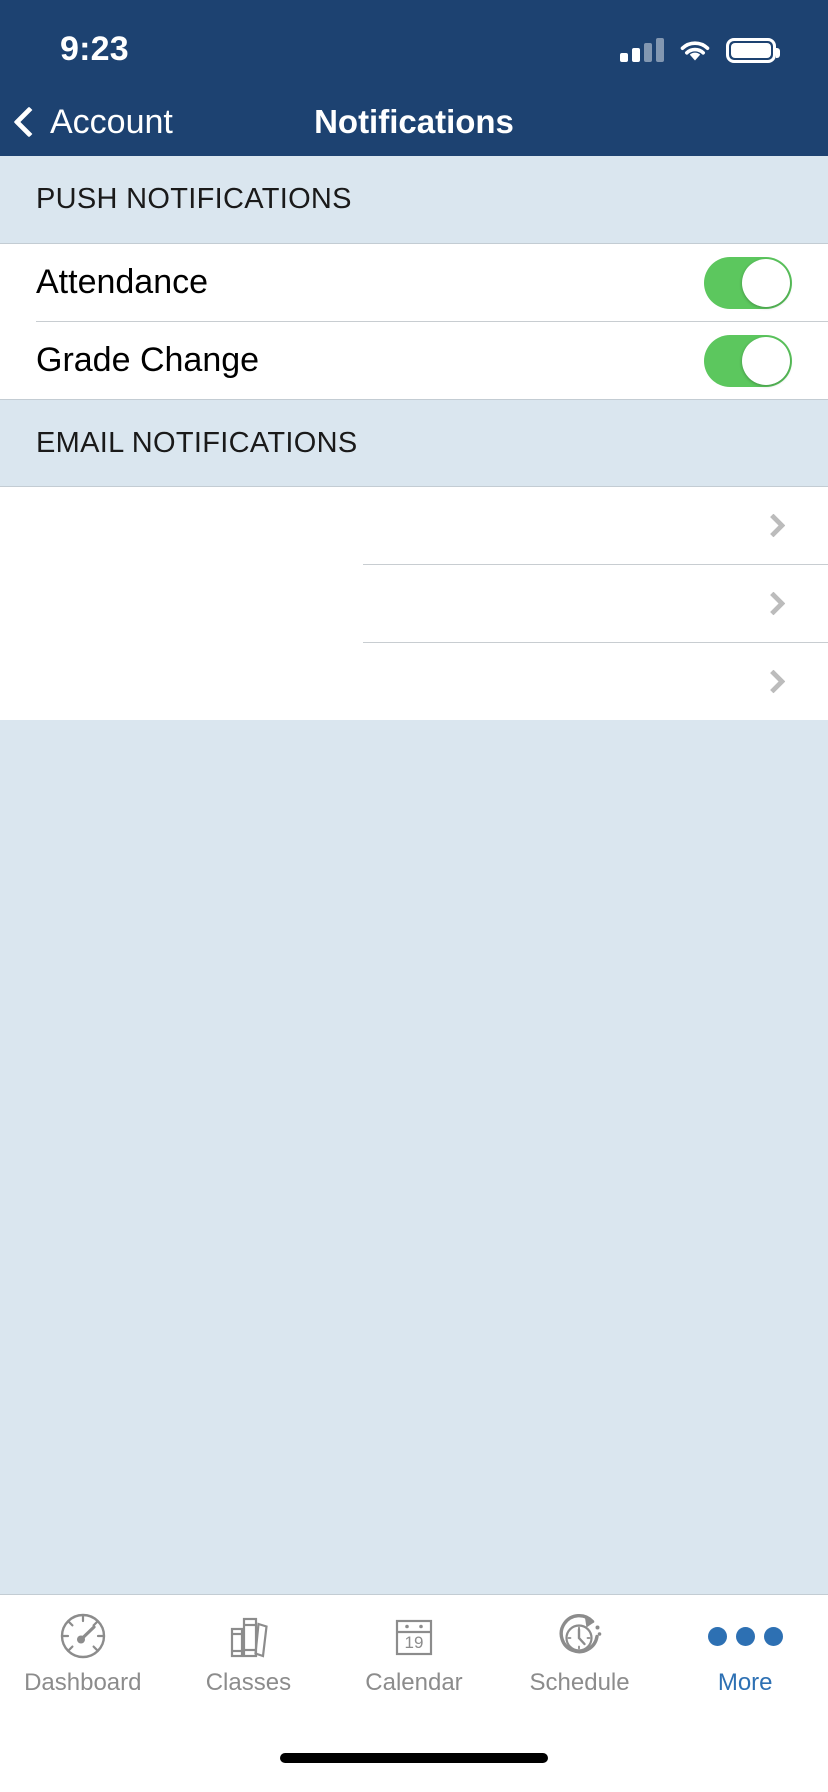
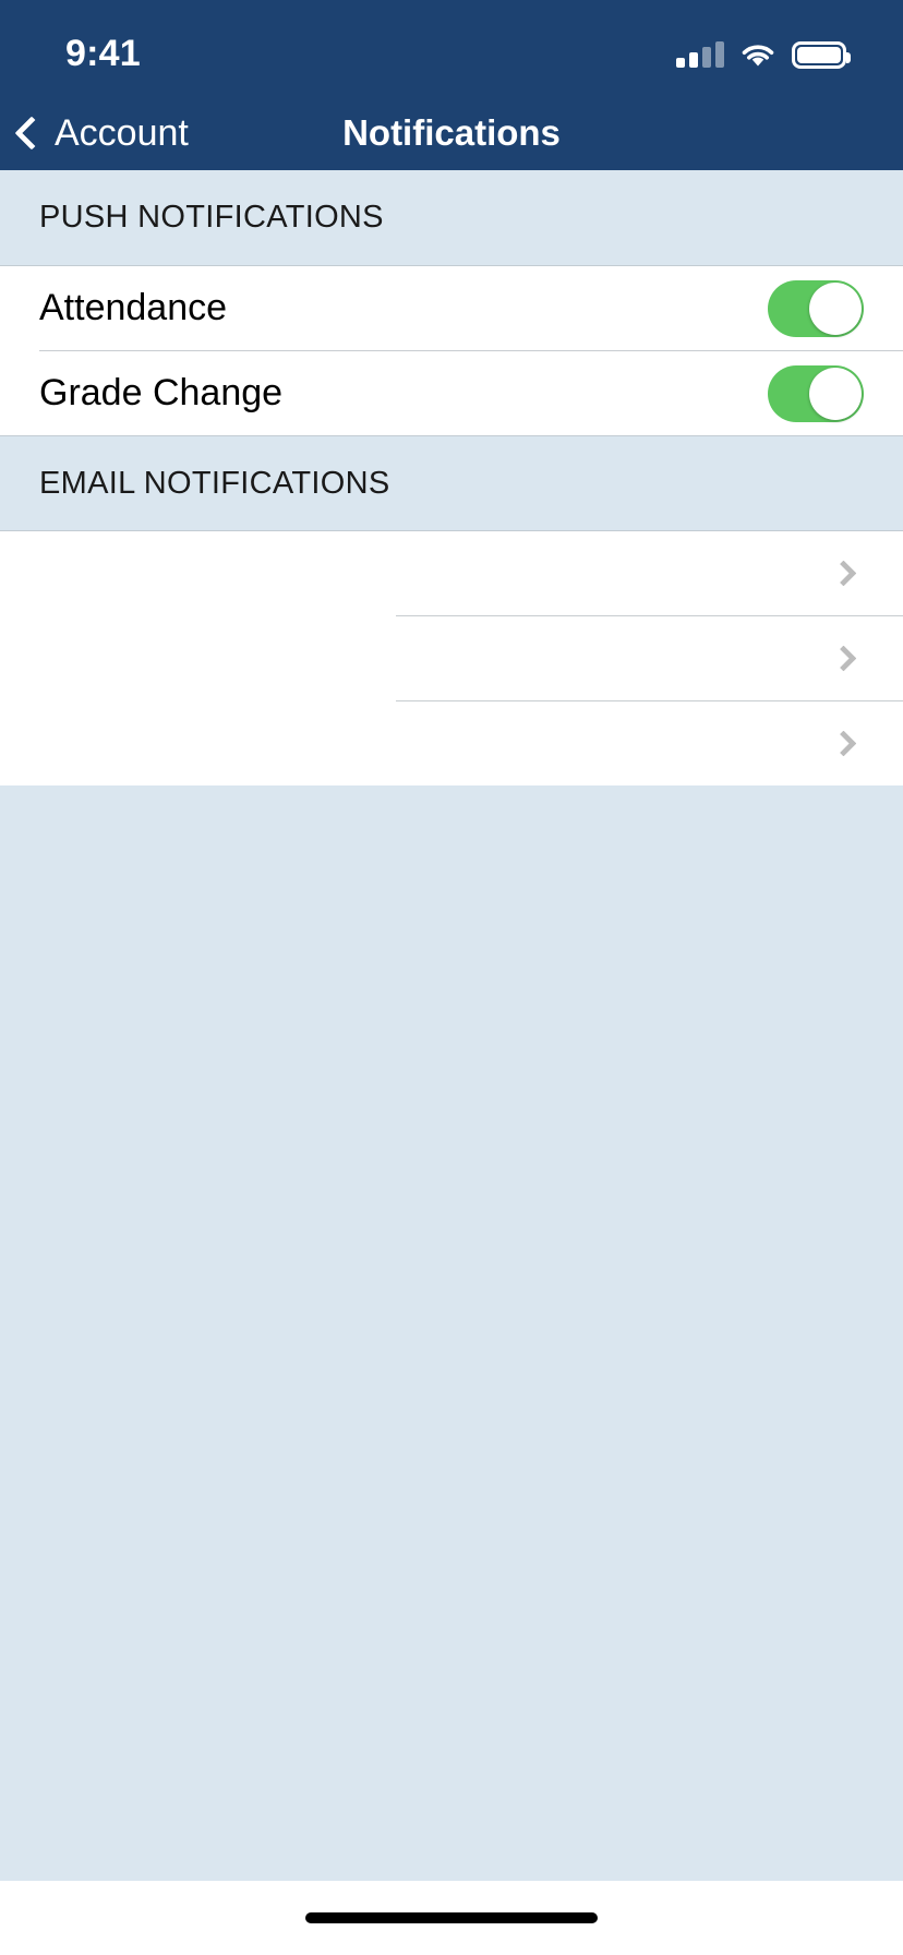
- 9:23
+ 9:41
  Account
  Notifications
  PUSH NOTIFICATIONS
  Attendance
  Grade Change
  EMAIL NOTIFICATIONS
- Dashboard
- Classes
- 19
- Calendar
- Schedule
- More
